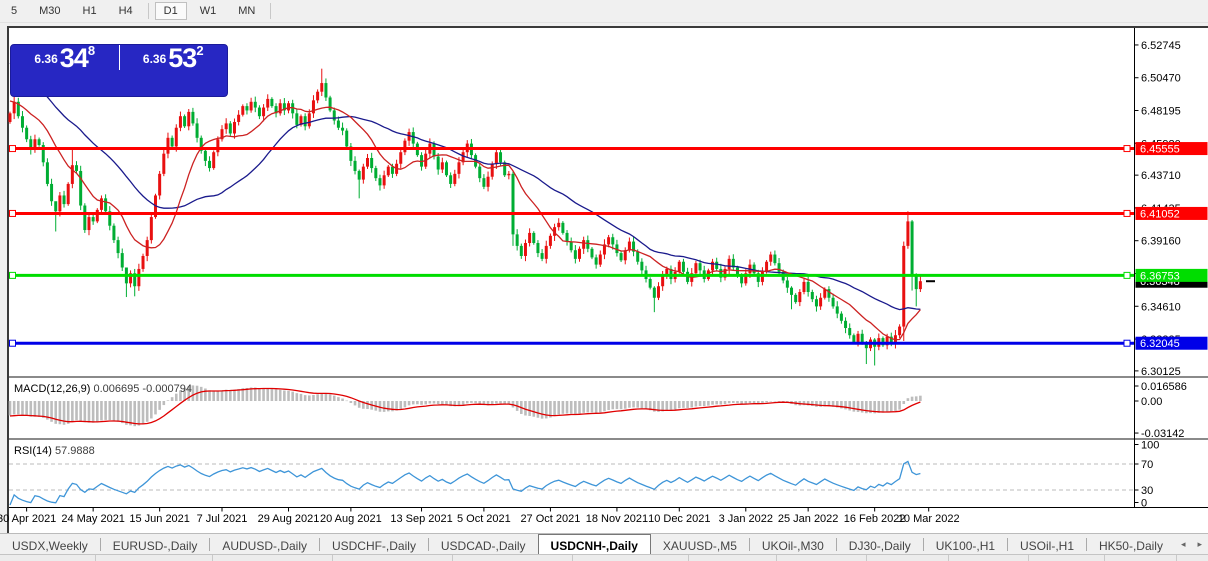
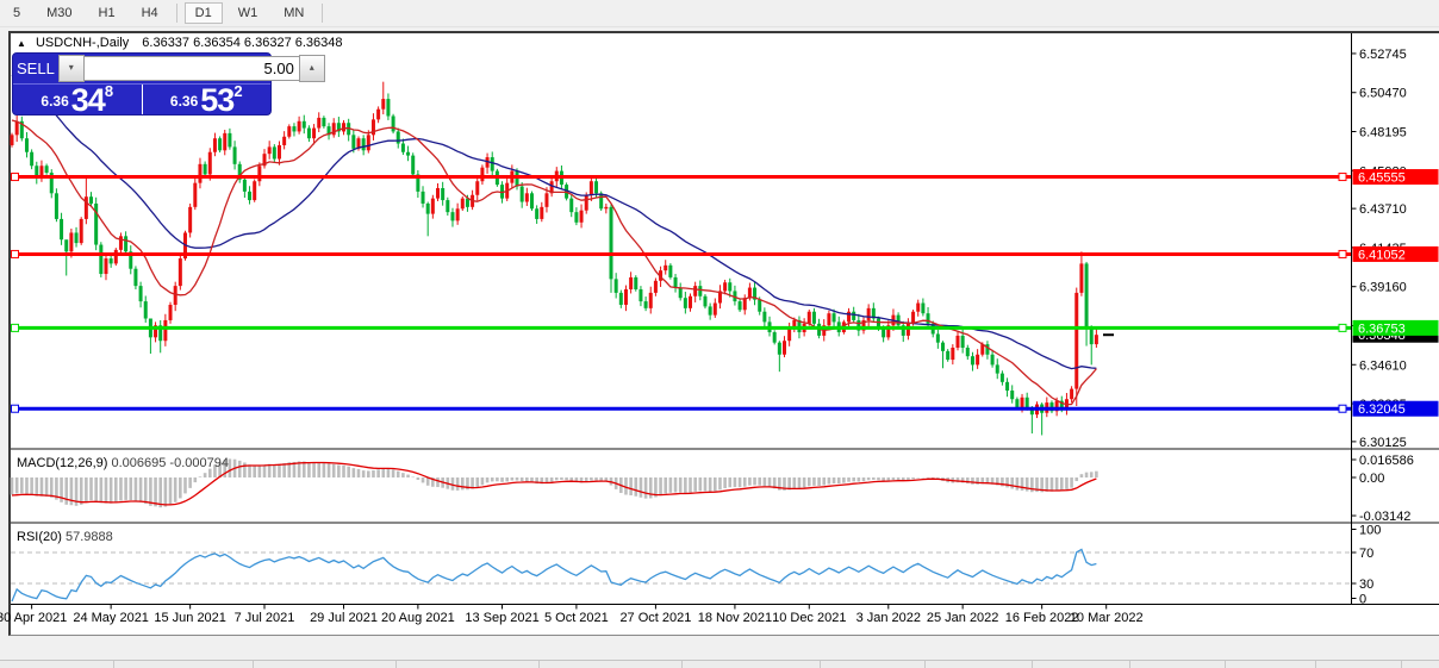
  5
  M30
  H1
  H4
  D1
  W1
  MN
  6.52745
  6.50470
  6.48195
  6.43710
  6.39160
  6.34610
  6.30125
  6.36348
  6.45555
  6.41052
  6.36753
  6.32045
  0.016586
  0.00
  -0.03142
  100
  70
  30
  0
  30 Apr 2021
  24 May 2021
  15 Jun 2021
  7 Jul 2021
- 29 Aug 2021
+ 29 Jul 2021
  20 Aug 2021
  13 Sep 2021
  5 Oct 2021
  27 Oct 2021
  18 Nov 2021
  10 Dec 2021
  3 Jan 2022
  25 Jan 2022
  16 Feb 2022
  10 Mar 2022
+ ▲ USDCNH-,Daily 6.36337 6.36354 6.36327 6.36348
+ SELL
+ ▾
+ 5.00
+ ▴
  6.36
  34
  8
  6.36
  53
  2
  MACD(12,26,9) 0.006695 -0.000794
- RSI(14) 57.9888
+ RSI(20) 57.9888
- USDX,Weekly
- EURUSD-,Daily
- AUDUSD-,Daily
- USDCHF-,Daily
- USDCAD-,Daily
- USDCNH-,Daily
- XAUUSD-,M5
- UKOil-,M30
- DJ30-,Daily
- UK100-,H1
- USOil-,H1
- HK50-,Daily
- ◂
- ▸
